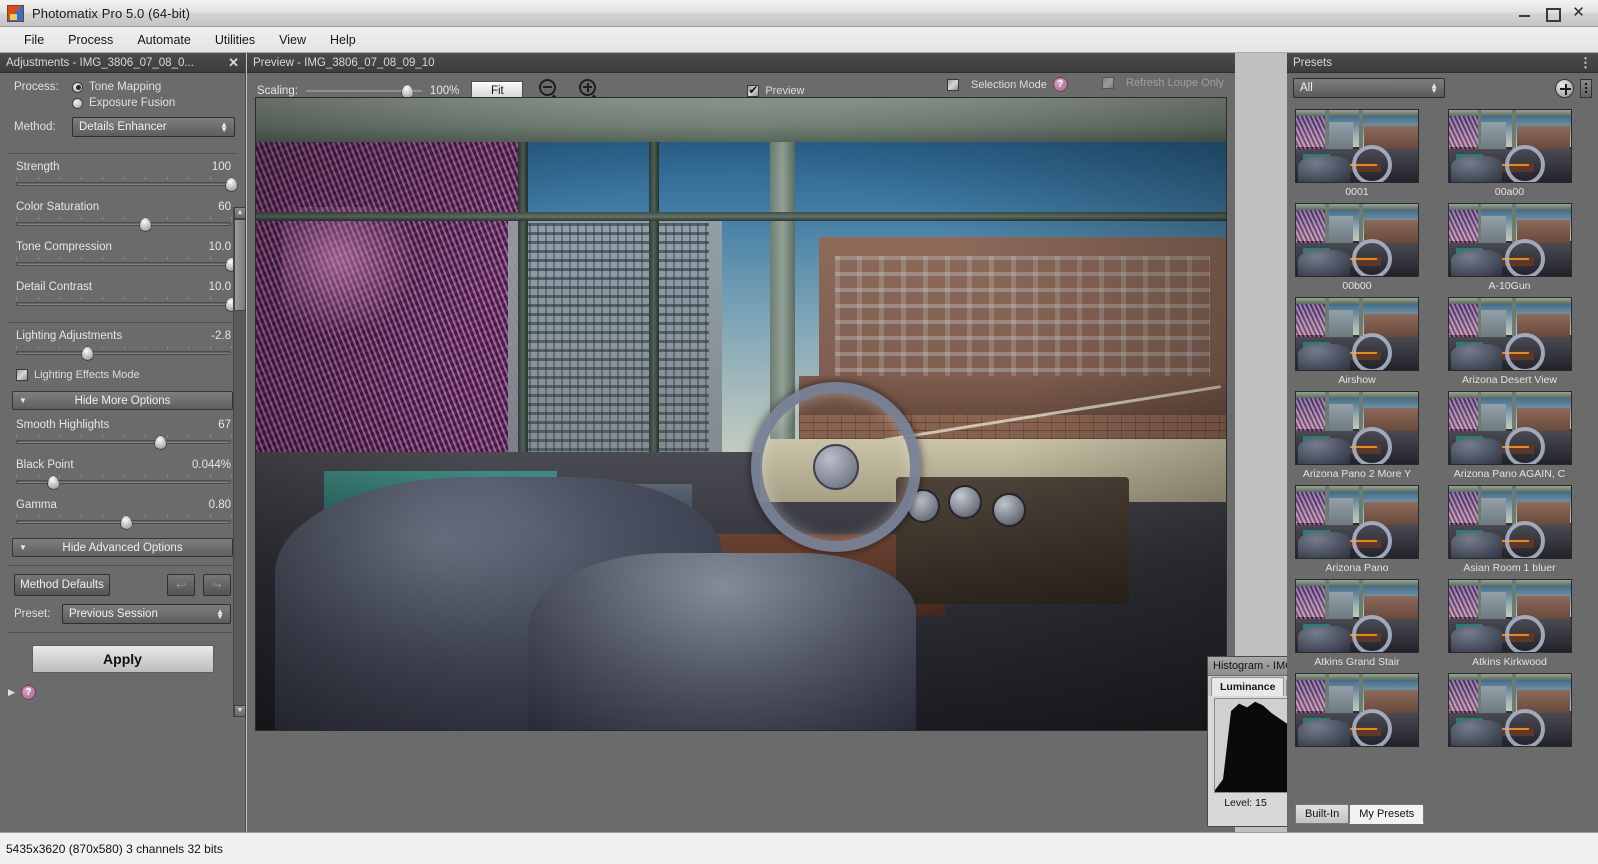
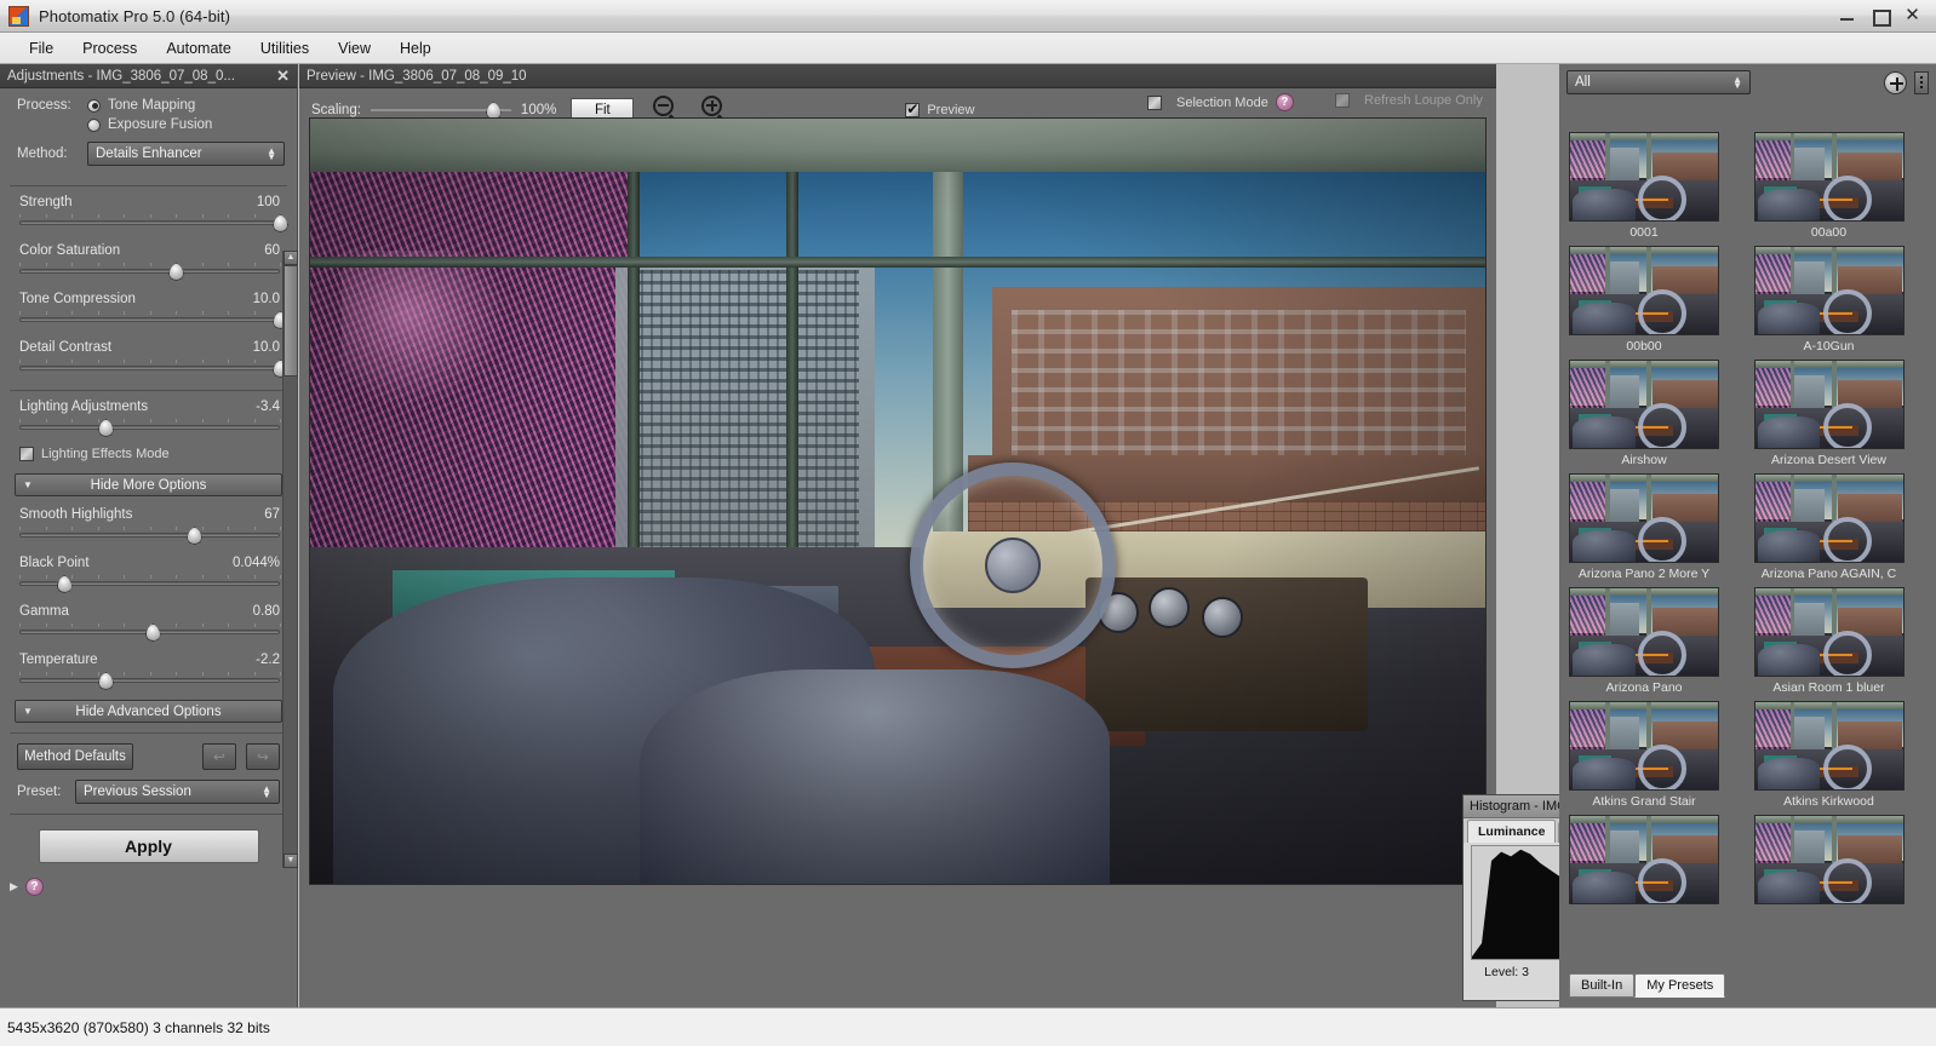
  Photomatix Pro 5.0 (64-bit)
  ✕
  File
  Process
  Automate
  Utilities
  View
  Help
  Adjustments - IMG_3806_07_08_0...
  ✕
  Process:
  Tone Mapping
  Exposure Fusion
  Method:
  Details Enhancer
  ▲
  ▼
  Strength
  100
  Color Saturation
  60
  Tone Compression
  10.0
  Detail Contrast
  10.0
  Lighting Adjustments
- -2.8
+ -3.4
  Lighting Effects Mode
  ▼
  Hide More Options
  Smooth Highlights
  67
  Black Point
  0.044%
  Gamma
  0.80
+ Temperature
+ -2.2
  ▼
  Hide Advanced Options
  Method Defaults
  ↩
  ↪
  Preset:
  Previous Session
  ▲
  ▼
  Apply
  ▶
  ?
  Preview - IMG_3806_07_08_09_10
  Scaling:
  100%
  Fit
  Preview
  Selection Mode
  ?
  Refresh Loupe Only
  Luminance
- Level: 15
+ Level: 3
- Presets
- ⋮
  All
  ▲
  ▼
  0001
  00a00
  00b00
  A-10Gun
  Airshow
  Arizona Desert View
  Arizona Pano 2 More Y
  Arizona Pano AGAIN, C
  Arizona Pano
  Asian Room 1 bluer
  Atkins Grand Stair
  Atkins Kirkwood
  Built-In
  My Presets
  5435x3620 (870x580) 3 channels 32 bits
